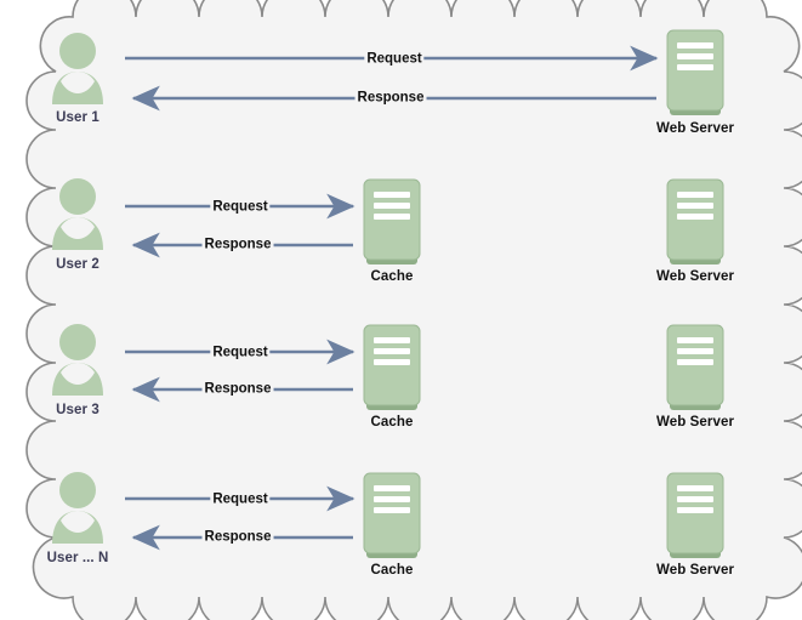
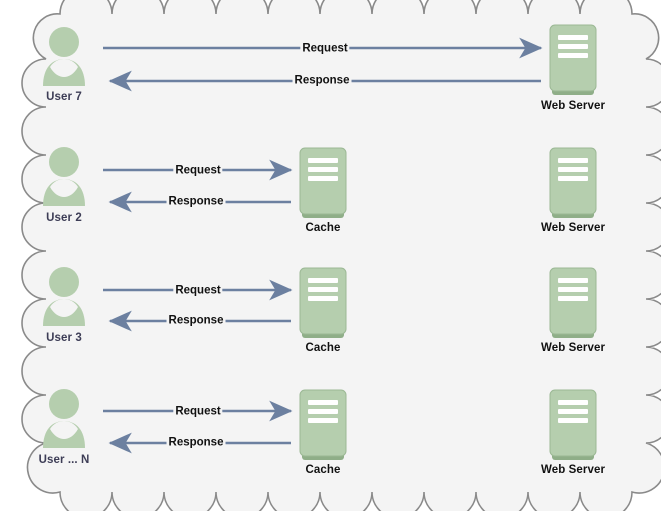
- User 1
+ User 7
  Web Server
  Request
  Response
  User 2
  Cache
  Web Server
  Request
  Response
  User 3
  Cache
  Web Server
  Request
  Response
  User ... N
  Cache
  Web Server
  Request
  Response
